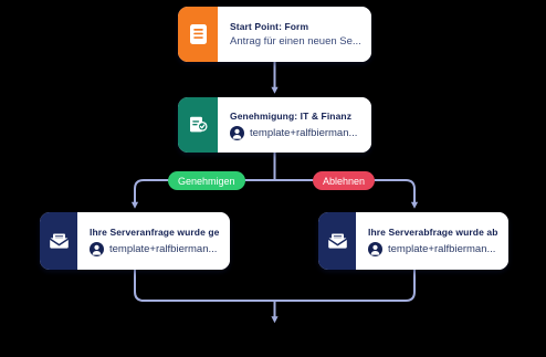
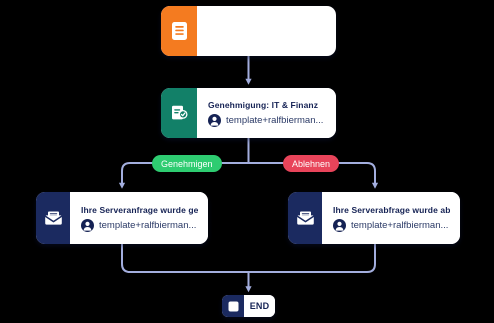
- Start Point: Form
- Antrag für einen neuen Se...
  Genehmigung: IT & Finanz
  template+ralfbierman...
  Ihre Serveranfrage wurde ge
  template+ralfbierman...
  Ihre Serverabfrage wurde ab
  template+ralfbierman...
+ END
  Genehmigen
  Ablehnen
